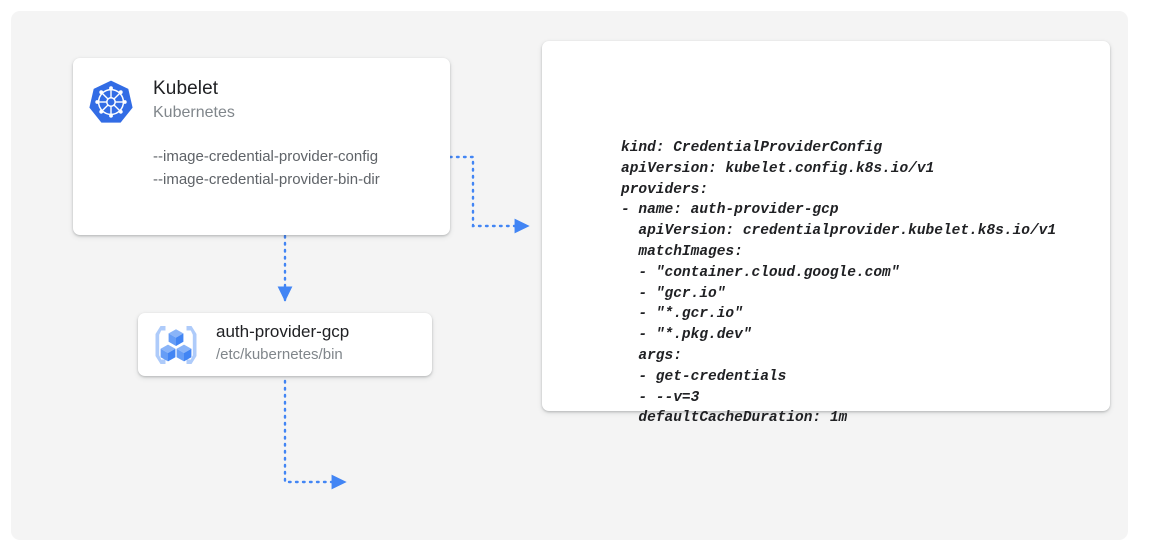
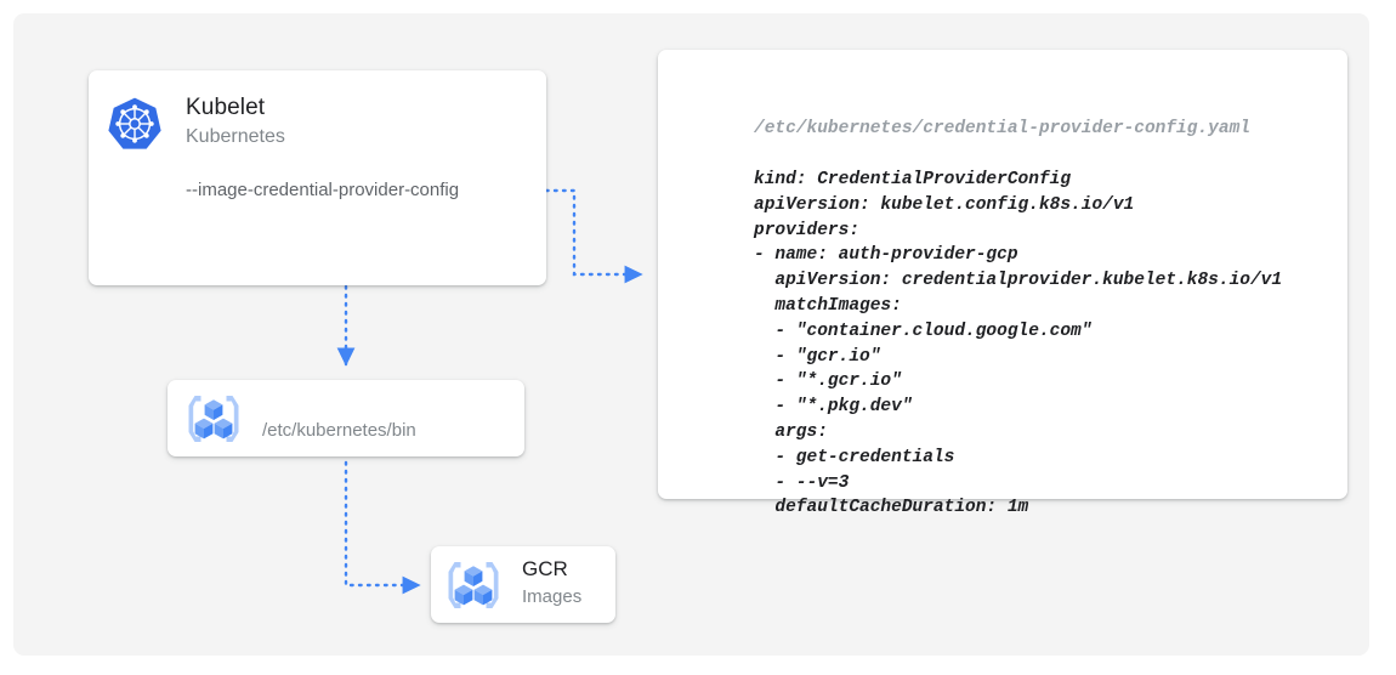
  Kubelet
  Kubernetes
  --image-credential-provider-config
- --image-credential-provider-bin-dir
- auth-provider-gcp
  /etc/kubernetes/bin
+ GCR
+ Images
+ /etc/kubernetes/credential-provider-config.yaml
  kind: CredentialProviderConfig
  apiVersion: kubelet.config.k8s.io/v1
  providers:
  - name: auth-provider-gcp
  apiVersion: credentialprovider.kubelet.k8s.io/v1
  matchImages:
  - "container.cloud.google.com"
  - "gcr.io"
  - "*.gcr.io"
  - "*.pkg.dev"
  args:
  - get-credentials
  - --v=3
  defaultCacheDuration: 1m
